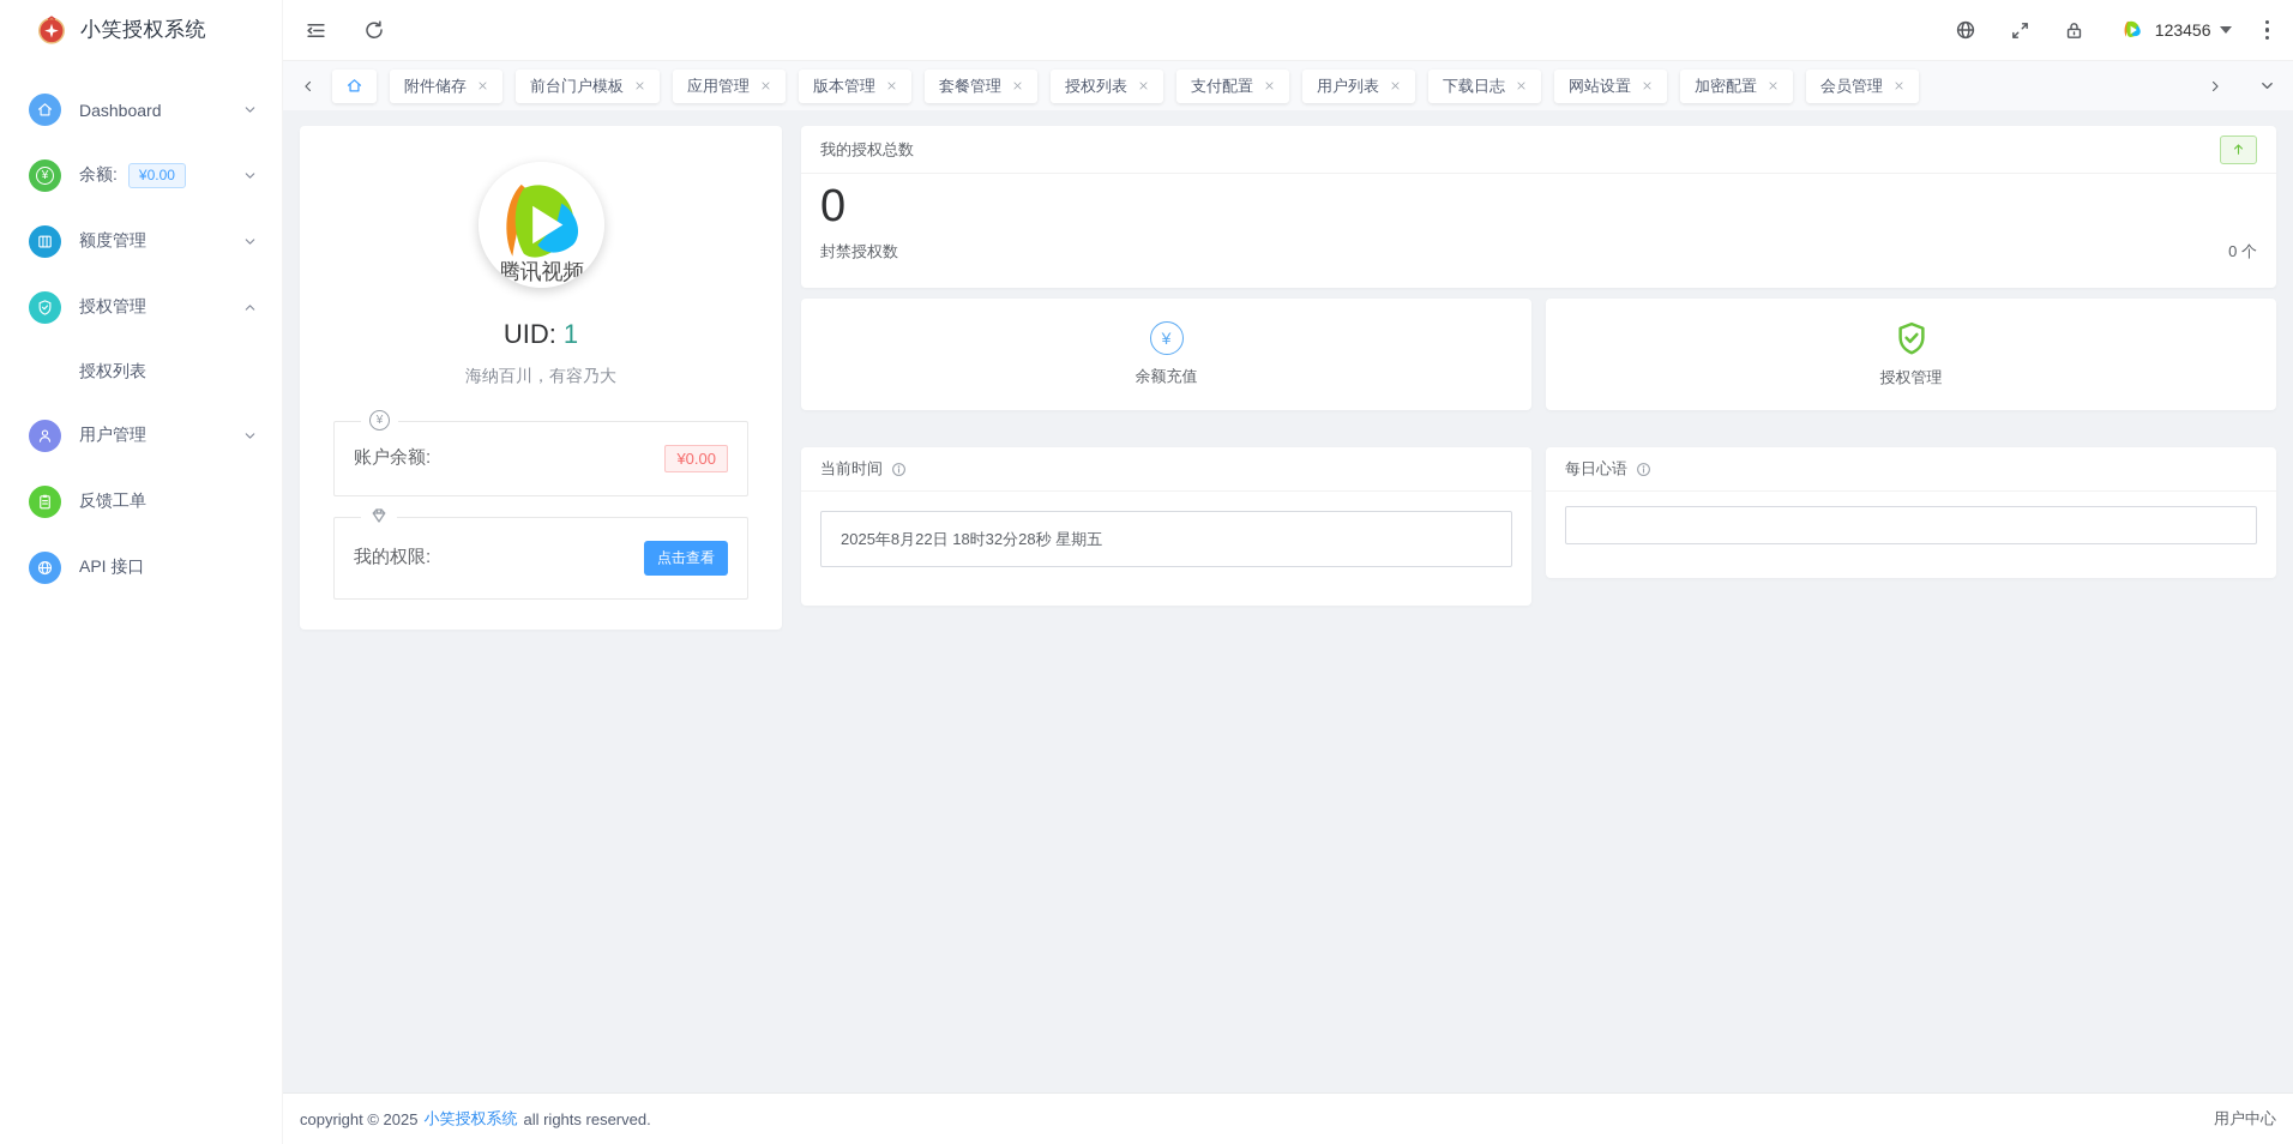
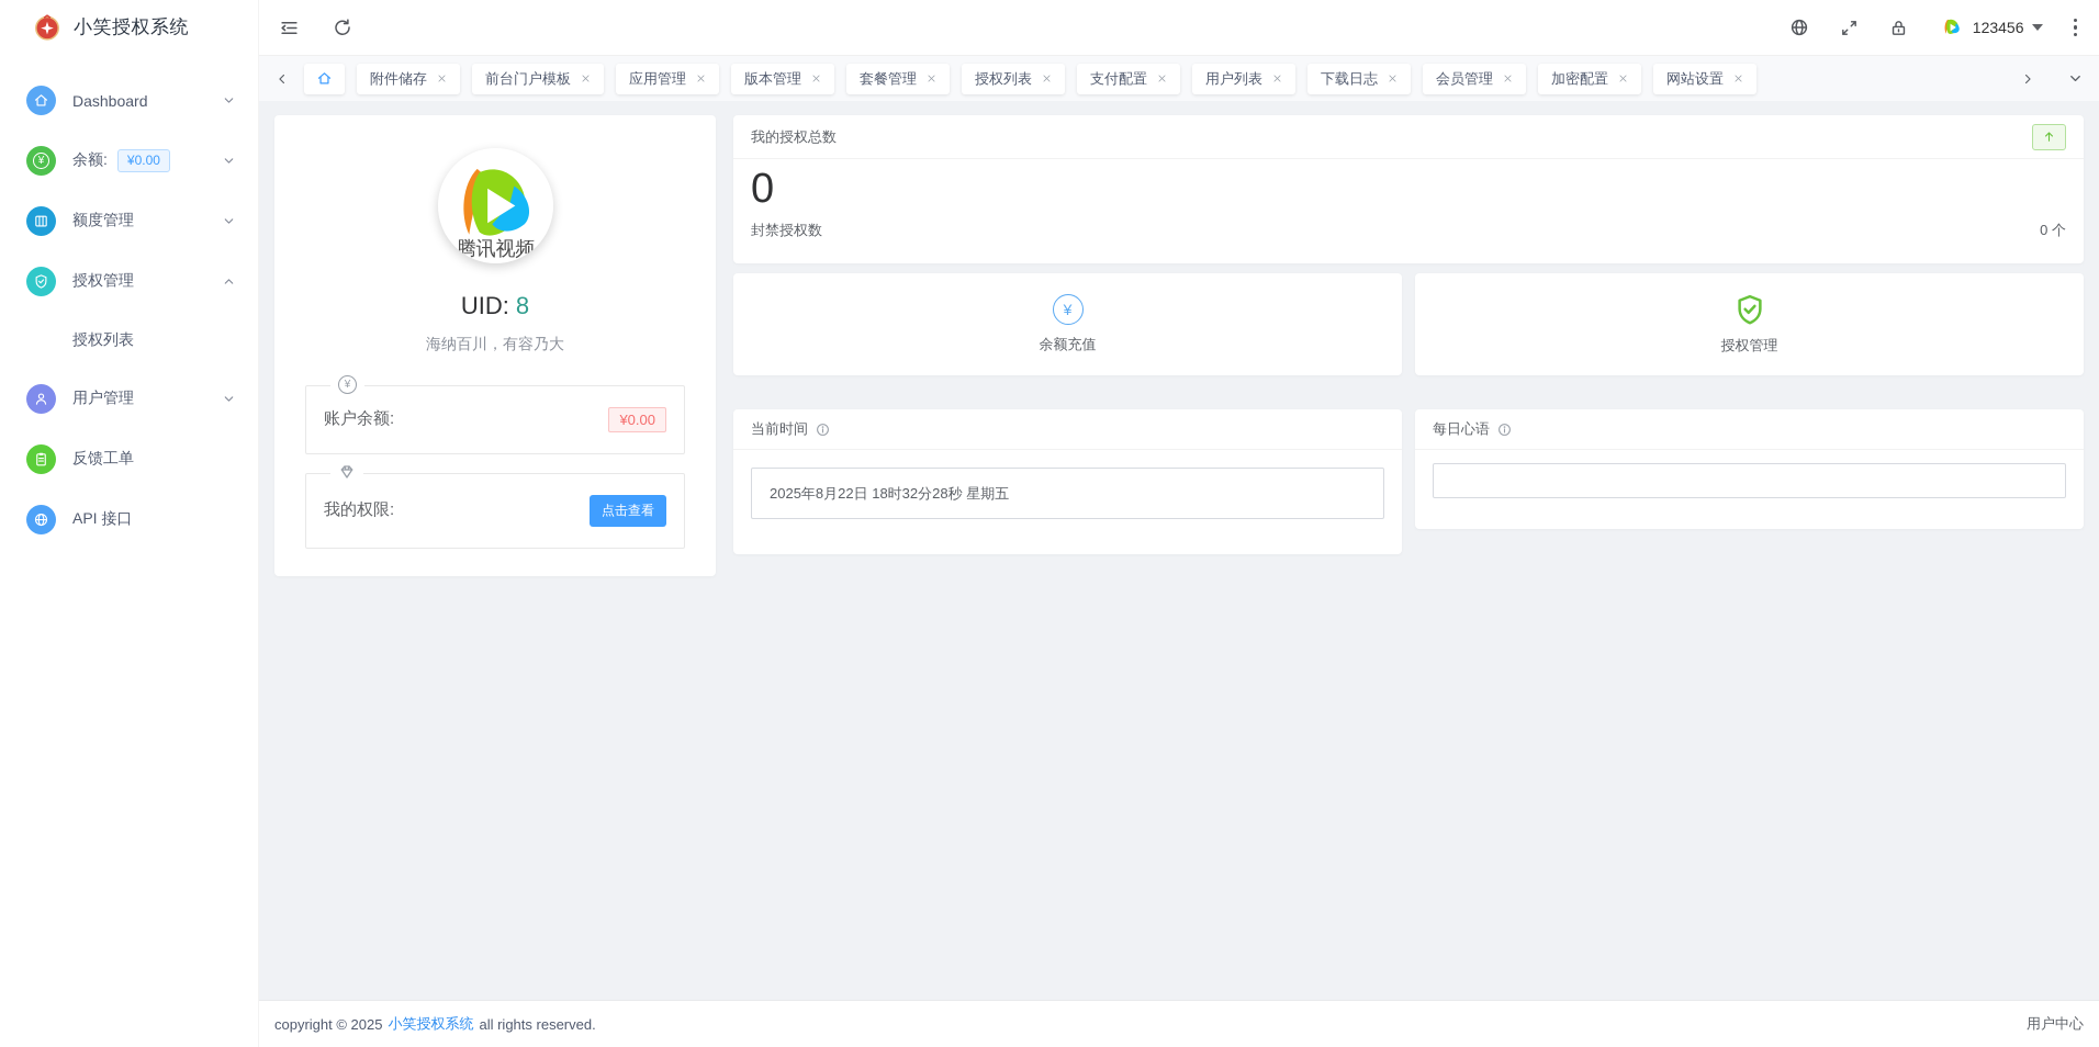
  小笑授权系统
  Dashboard
  ¥
  余额:
  ¥0.00
  额度管理
  授权管理
  授权列表
  用户管理
  反馈工单
  API 接口
  123456
  附件储存
  前台门户模板
  应用管理
  版本管理
  套餐管理
  授权列表
  支付配置
  用户列表
  下载日志
- 网站设置
+ 会员管理
  加密配置
- 会员管理
+ 网站设置
  腾讯视频
- UID: 1
+ UID: 8
  海纳百川，有容乃大
  ¥
  账户余额:
  ¥0.00
  我的权限:
  点击查看
  我的授权总数
  0
  封禁授权数
  0 个
  ¥
  余额充值
  授权管理
  当前时间
  2025年8月22日 18时32分28秒 星期五
  每日心语
  copyright © 2025
  小笑授权系统
  all rights reserved.
  用户中心
